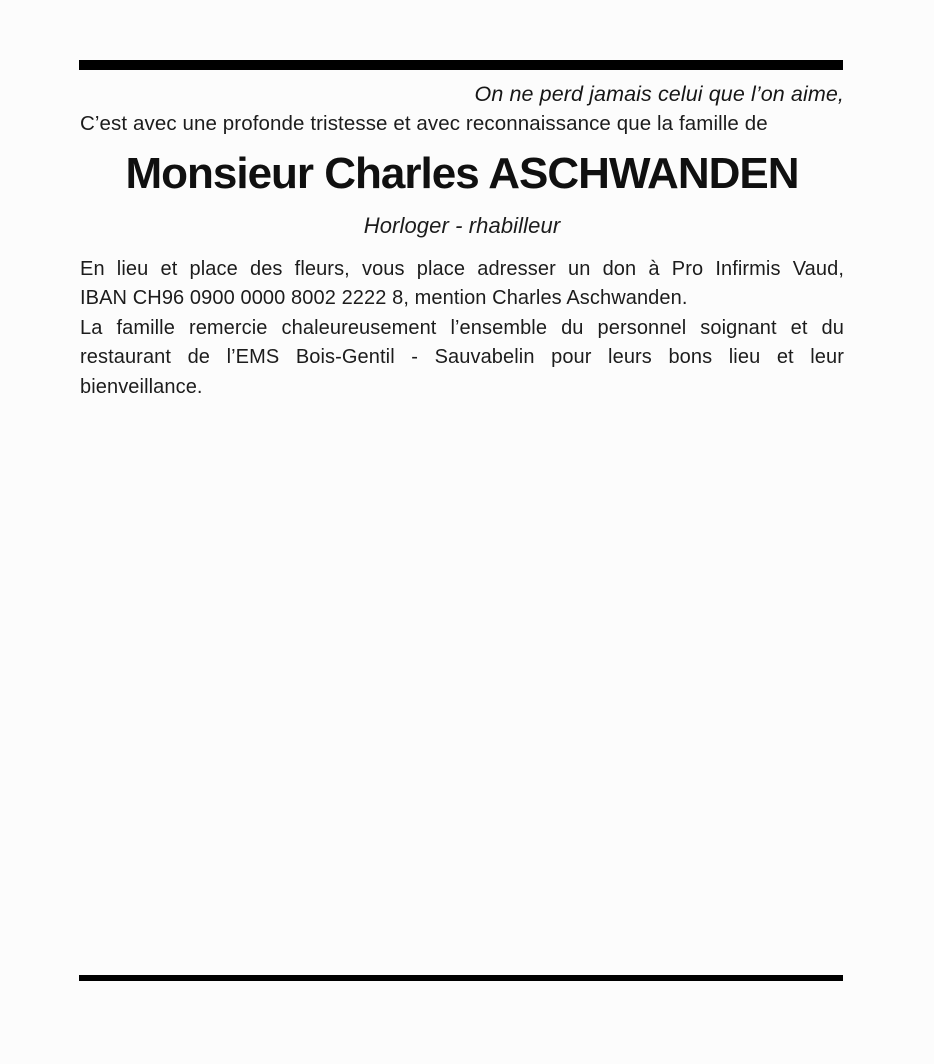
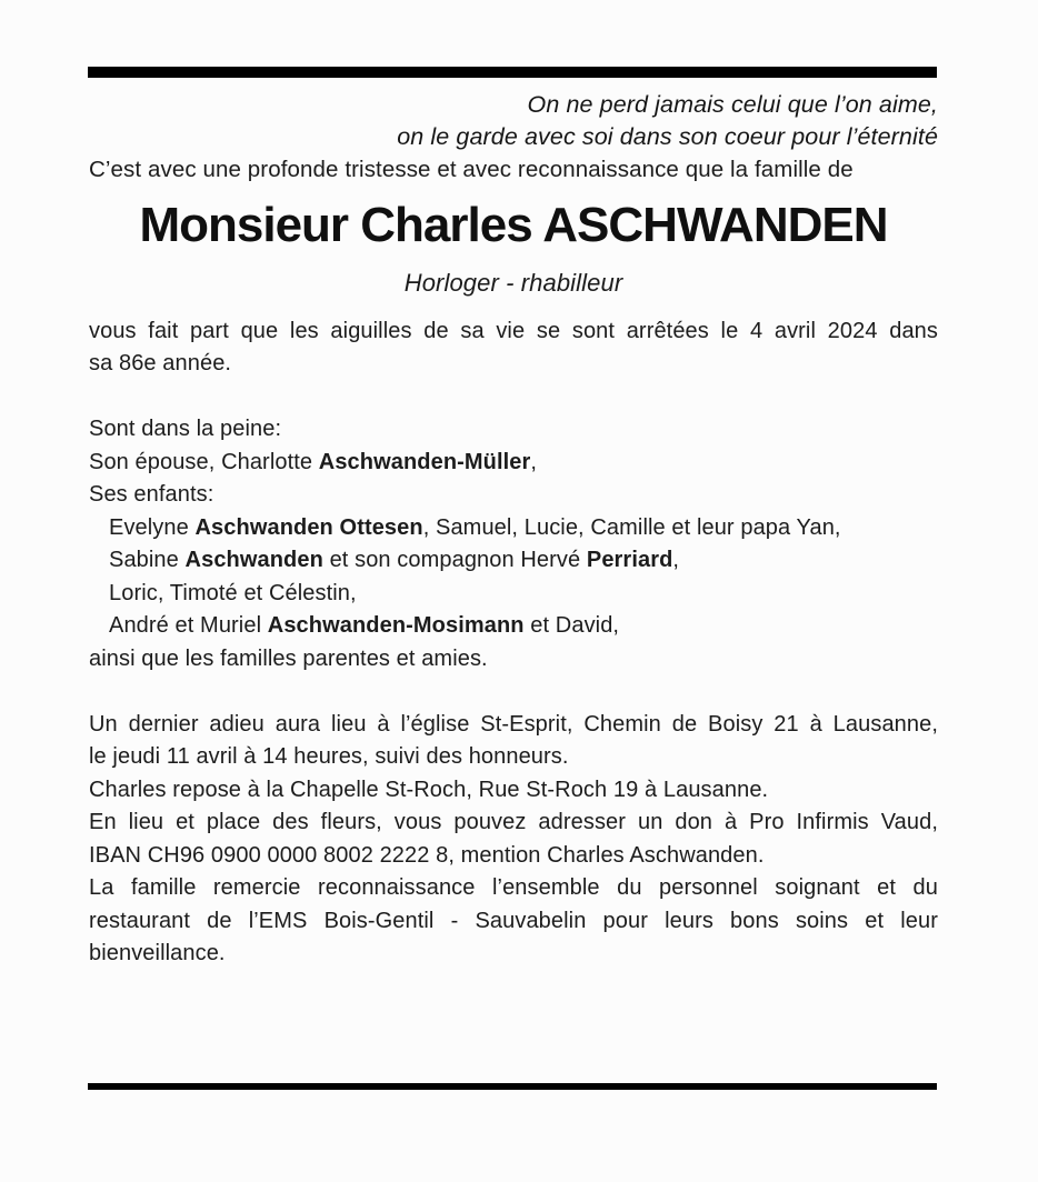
  On ne perd jamais celui que l’on aime,
+ on le garde avec soi dans son coeur pour l’éternité
  C’est avec une profonde tristesse et avec reconnaissance que la famille de
  Monsieur Charles ASCHWANDEN
  Horloger - rhabilleur
+ vous fait part que les aiguilles de sa vie se sont arrêtées le 4 avril 2024 dans
+ sa 86e année.
+ Sont dans la peine:
+ Son épouse, Charlotte Aschwanden-Müller,
+ Ses enfants:
+ Evelyne Aschwanden Ottesen, Samuel, Lucie, Camille et leur papa Yan,
+ Sabine Aschwanden et son compagnon Hervé Perriard,
+ Loric, Timoté et Célestin,
+ André et Muriel Aschwanden-Mosimann et David,
+ ainsi que les familles parentes et amies.
+ Un dernier adieu aura lieu à l’église St-Esprit, Chemin de Boisy 21 à Lausanne,
+ le jeudi 11 avril à 14 heures, suivi des honneurs.
+ Charles repose à la Chapelle St-Roch, Rue St-Roch 19 à Lausanne.
- En lieu et place des fleurs, vous place adresser un don à Pro Infirmis Vaud,
+ En lieu et place des fleurs, vous pouvez adresser un don à Pro Infirmis Vaud,
  IBAN CH96 0900 0000 8002 2222 8, mention Charles Aschwanden.
- La famille remercie chaleureusement l’ensemble du personnel soignant et du
+ La famille remercie reconnaissance l’ensemble du personnel soignant et du
- restaurant de l’EMS Bois-Gentil - Sauvabelin pour leurs bons lieu et leur
+ restaurant de l’EMS Bois-Gentil - Sauvabelin pour leurs bons soins et leur
  bienveillance.
